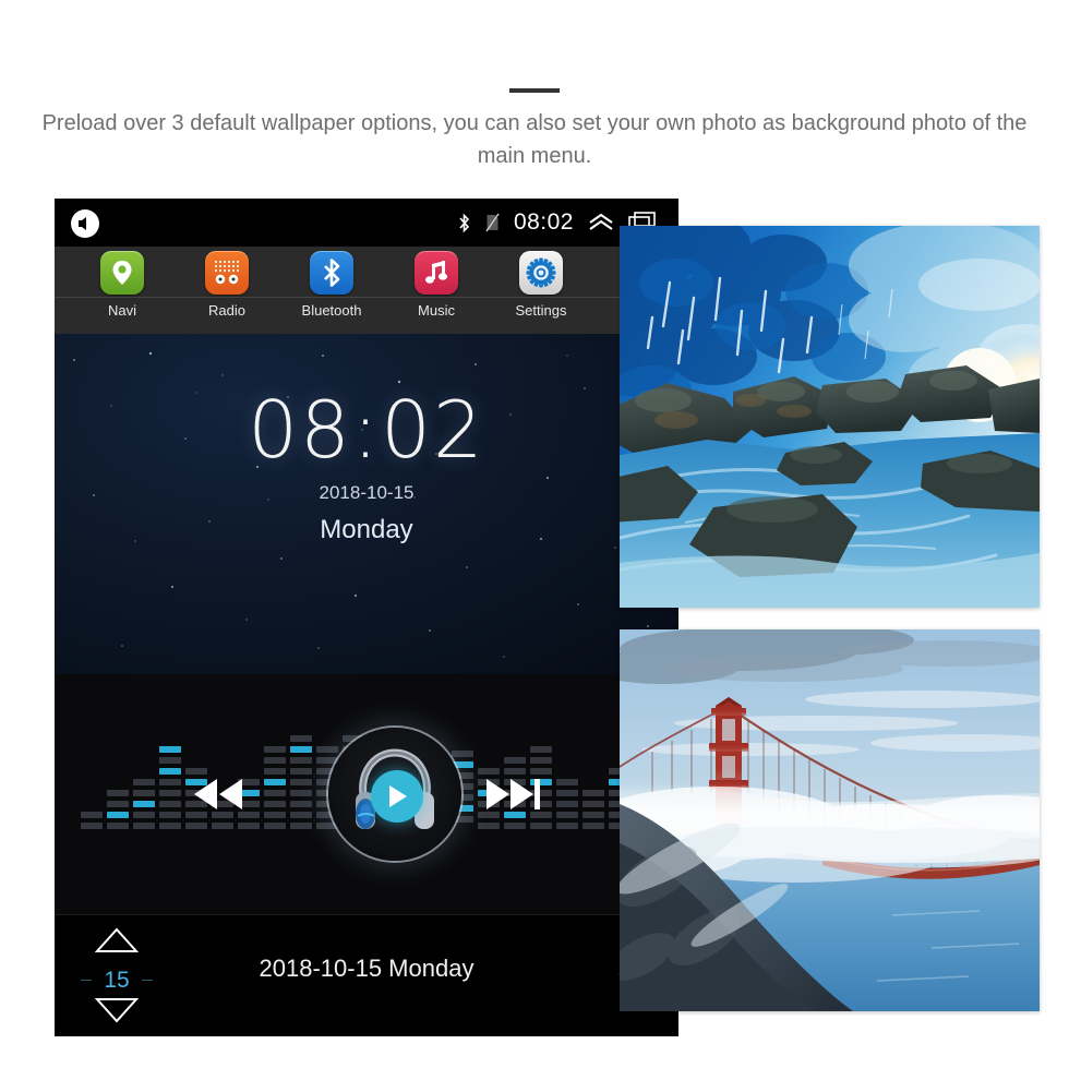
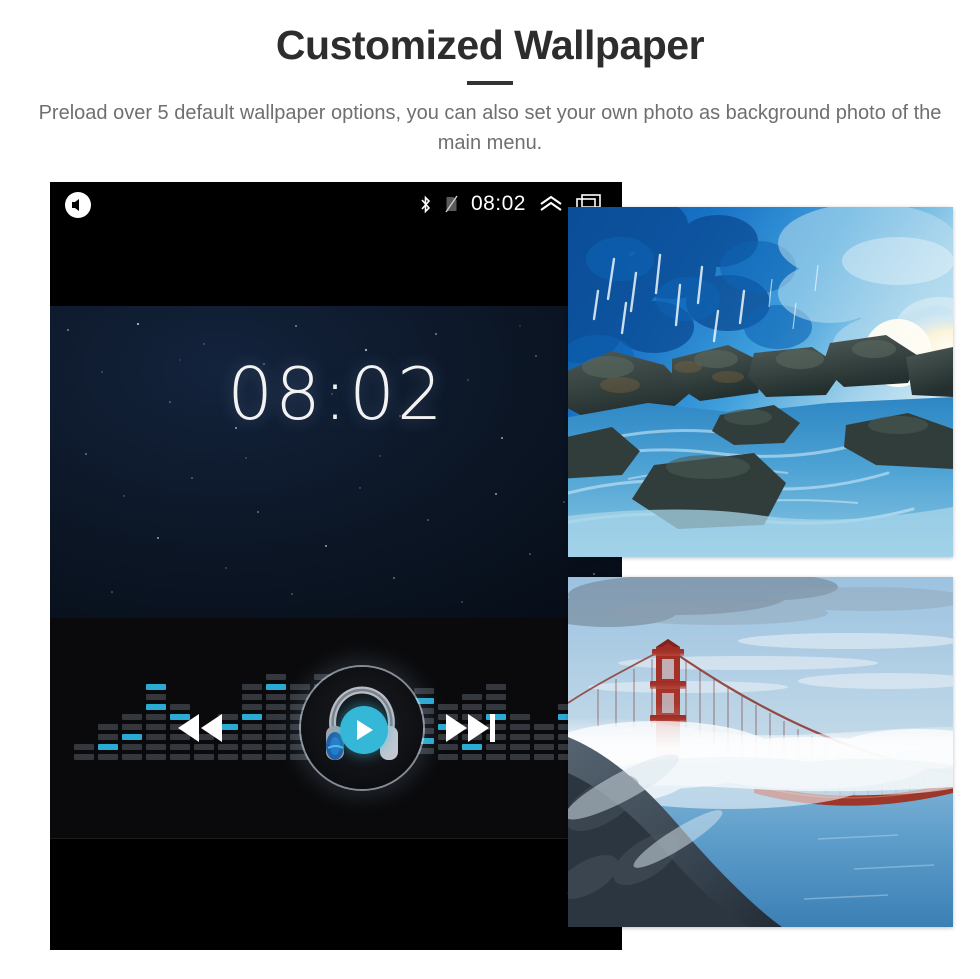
+ Customized Wallpaper
- Preload over 3 default wallpaper options, you can also set your own photo as background photo of the main menu.
+ Preload over 5 default wallpaper options, you can also set your own photo as background photo of the main menu.
  08:02
- Navi
- Radio
- Bluetooth
- Music
- Settings
  08:02
- 2018-10-15
- Monday
- 15
- 2018-10-15 Monday
